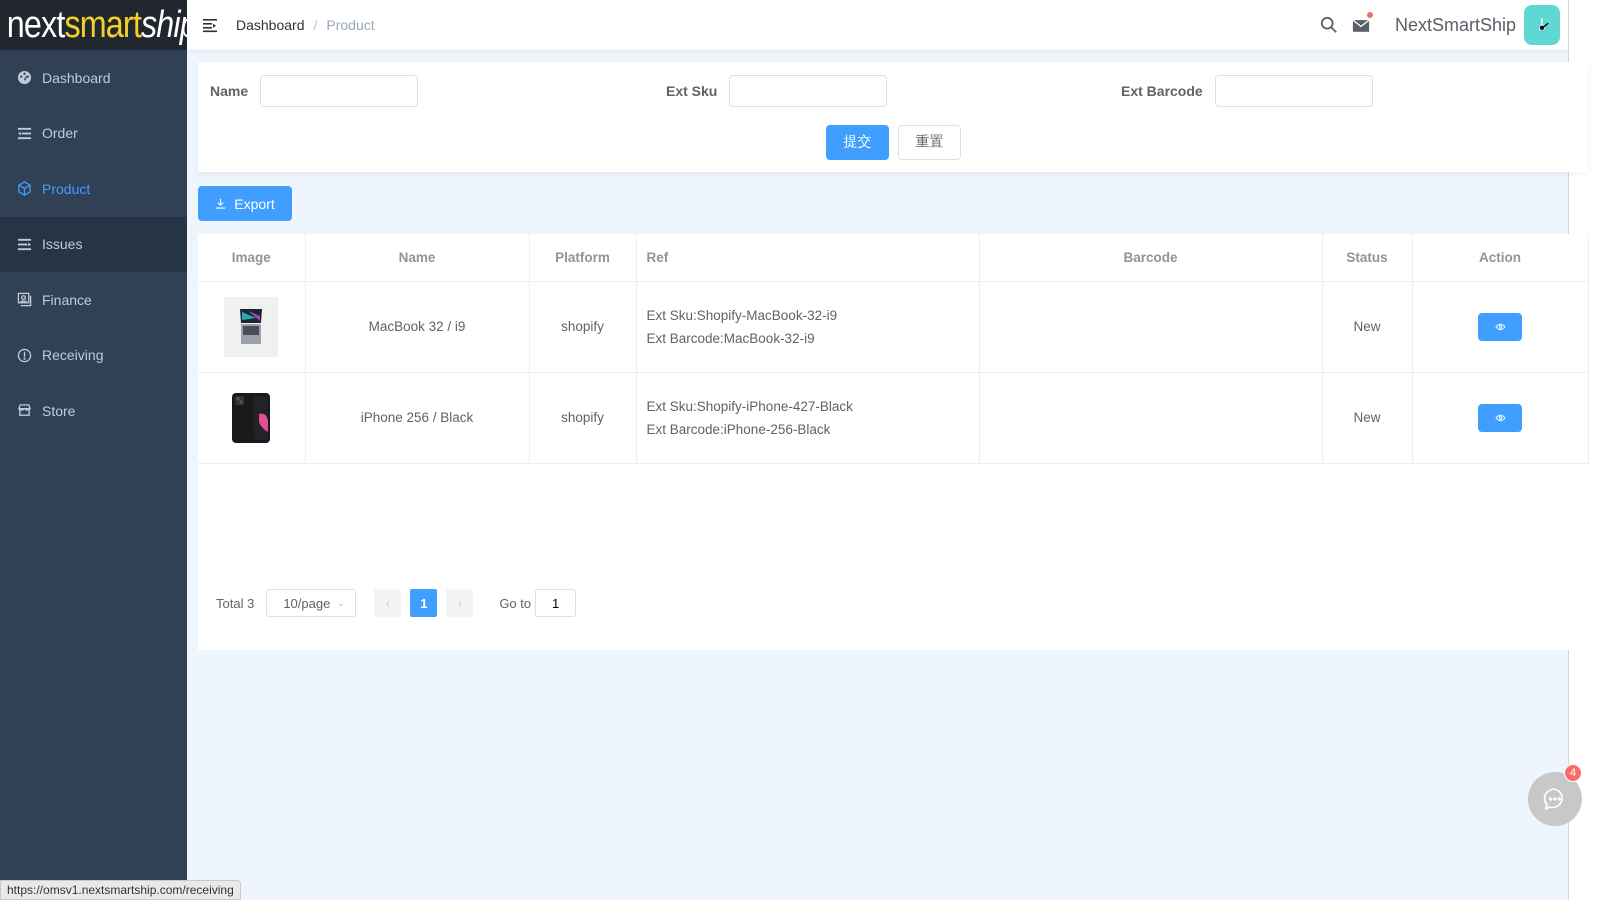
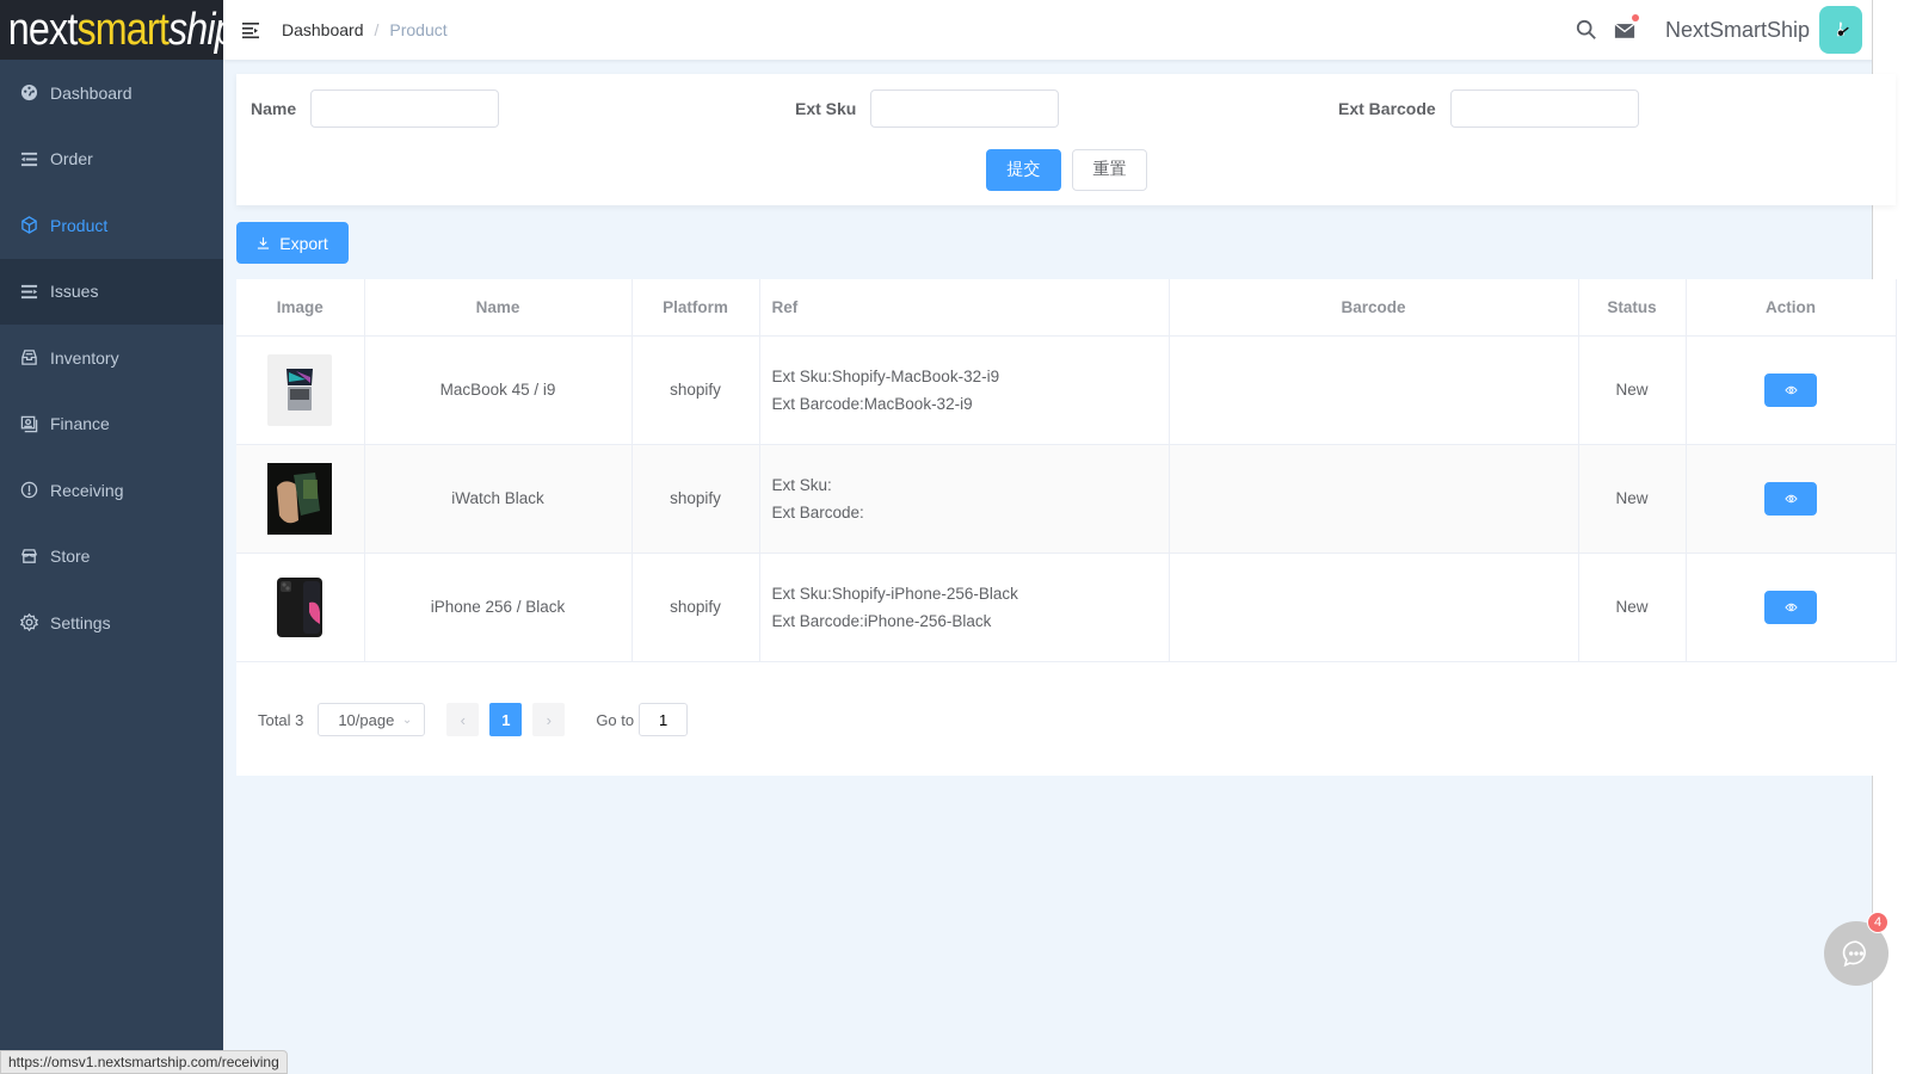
  next
  smart
  shi
  Dashboard
  Order
  Product
  Issues
+ Inventory
  Finance
  Receiving
  Store
+ Settings
  Dashboard
  /
  Product
  NextSmartShip
  Name
  Ext Sku
  Ext Barcode
  提交
  重置
  Export
  Image	Name	Platform	Ref	Barcode	Status	Action
- 	MacBook 32 / i9	shopify	Ext Sku:Shopify-MacBook-32-i9 Ext Barcode:MacBook-32-i9		New
+ 	MacBook 45 / i9	shopify	Ext Sku:Shopify-MacBook-32-i9 Ext Barcode:MacBook-32-i9		New
+ 	iWatch Black	shopify	Ext Sku: Ext Barcode:		New
- 	iPhone 256 / Black	shopify	Ext Sku:Shopify-iPhone-427-Black Ext Barcode:iPhone-256-Black		New
+ 	iPhone 256 / Black	shopify	Ext Sku:Shopify-iPhone-256-Black Ext Barcode:iPhone-256-Black		New
  Total 3
  10/page
  ⌄
  ‹
  1
  ›
  Go to
  1
  4
  https://omsv1.nextsmartship.com/receiving
